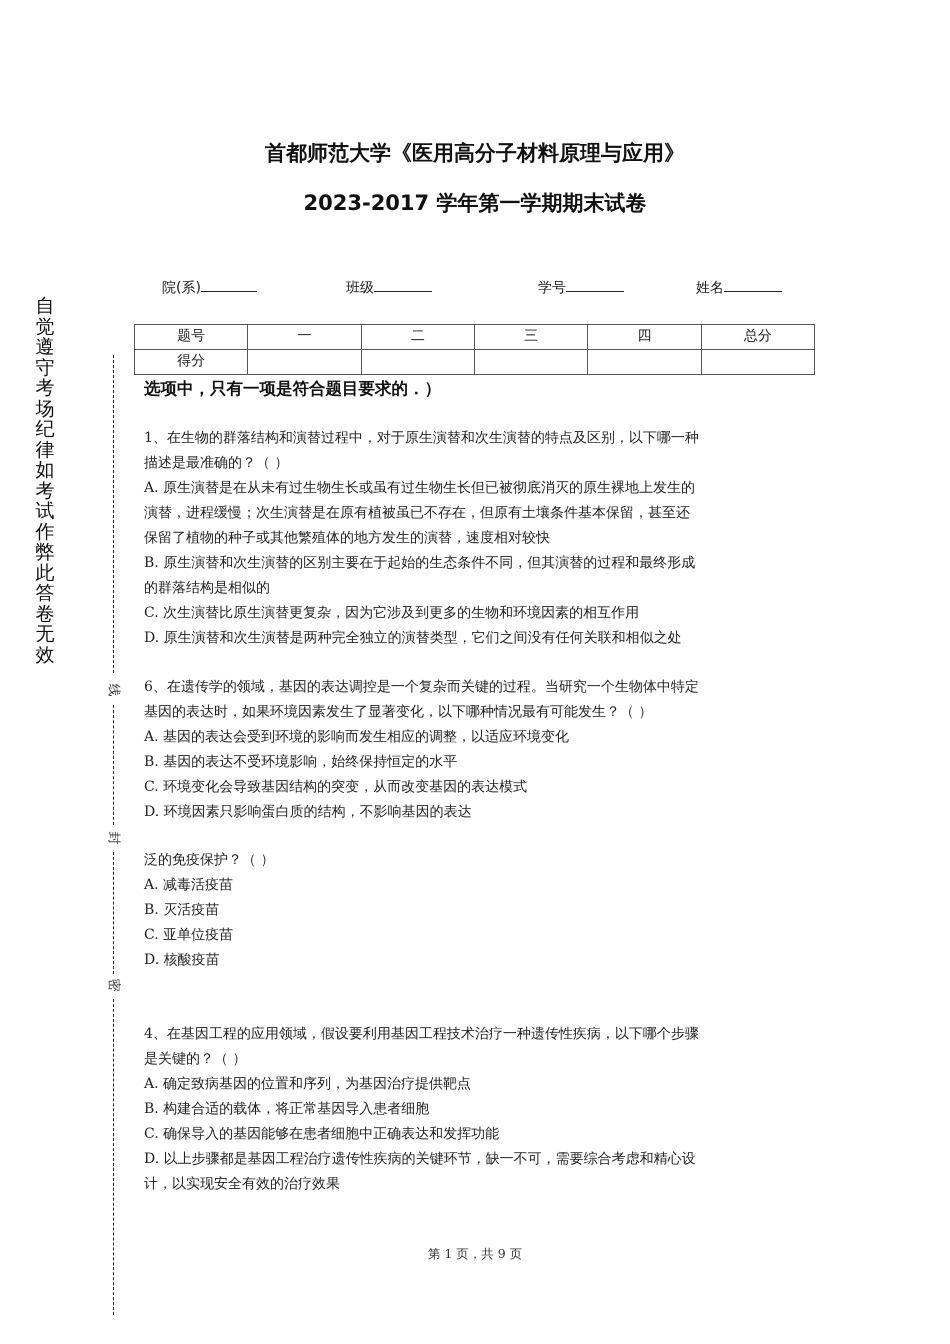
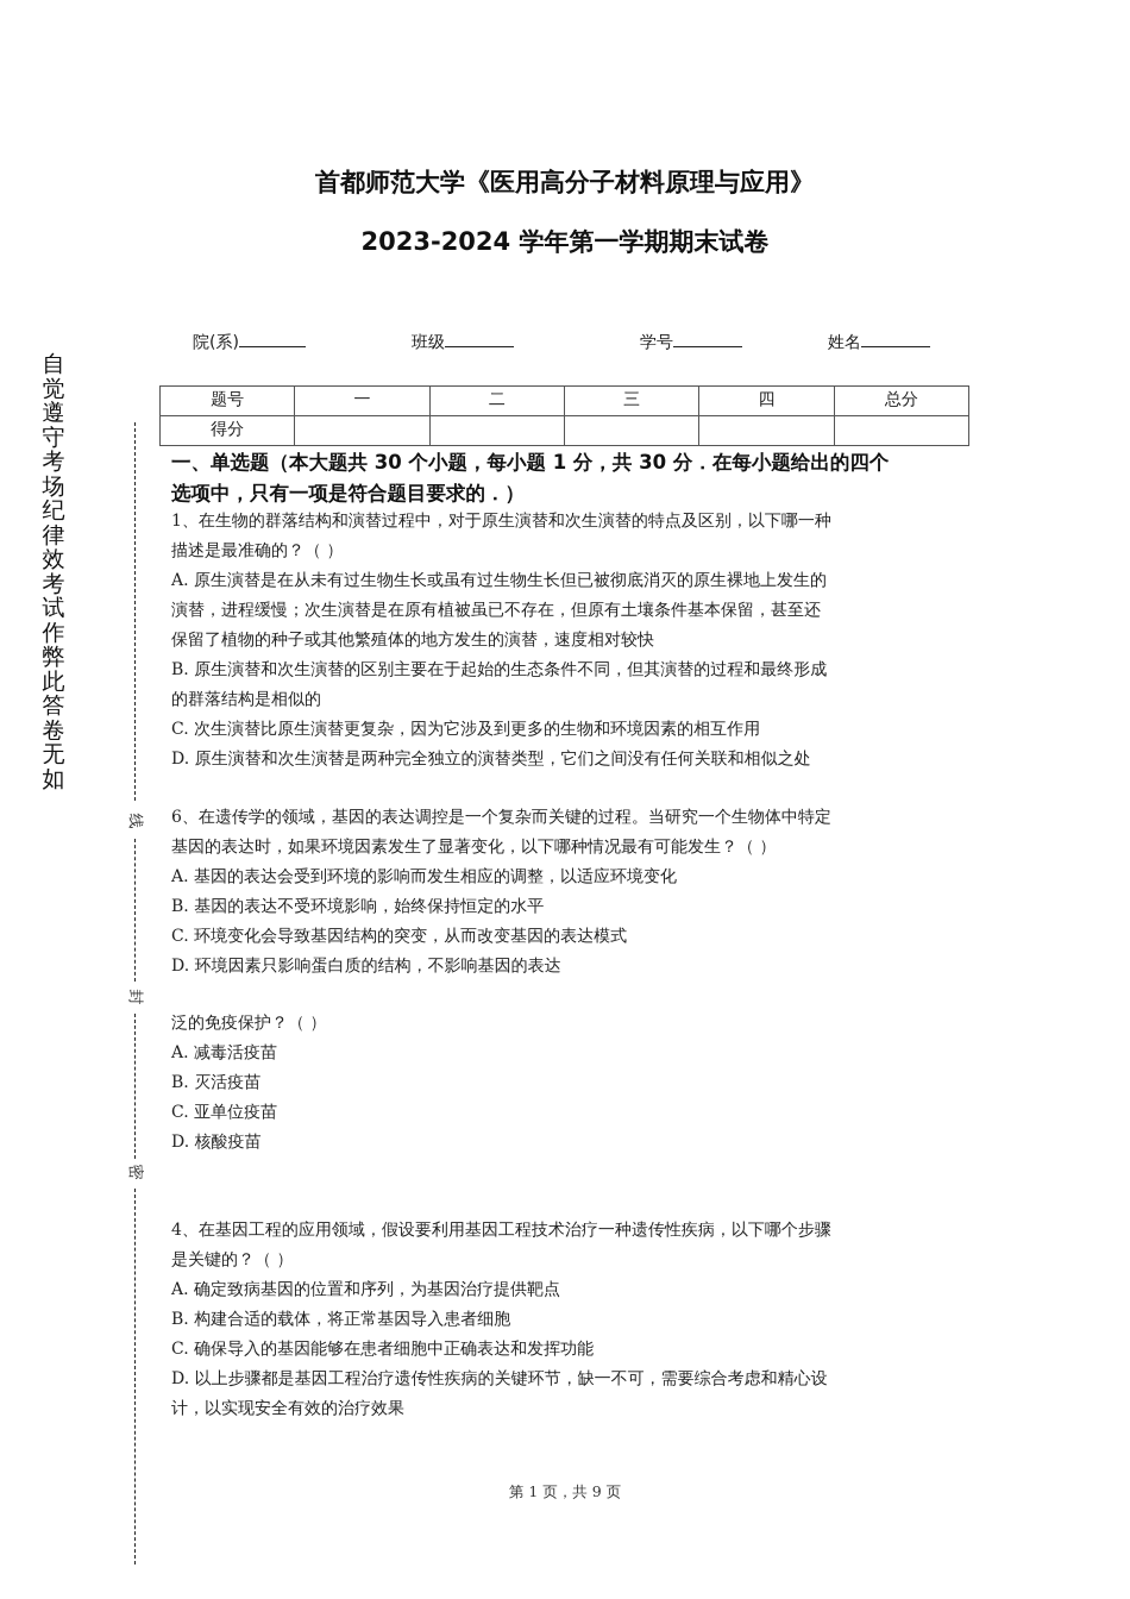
  自
  觉
  遵
  守
  考
  场
  纪
  律
- 如
+ 效
  考
  试
  作
  弊
  此
  答
  卷
  无
- 效
+ 如
  首都师范大学《医用高分子材料原理与应用》
- 2023-2017 学年第一学期期末试卷
+ 2023-2024 学年第一学期期末试卷
  院(系)
  班级
  学号
  姓名
  题号	一	二	三	四	总分
  得分
+ 一、单选题（本大题共 30 个小题，每小题 1 分，共 30 分．在每小题给出的四个
  选项中，只有一项是符合题目要求的．）
  1、在生物的群落结构和演替过程中，对于原生演替和次生演替的特点及区别，以下哪一种
  描述是最准确的？（ ）
  A. 原生演替是在从未有过生物生长或虽有过生物生长但已被彻底消灭的原生裸地上发生的
  演替，进程缓慢；次生演替是在原有植被虽已不存在，但原有土壤条件基本保留，甚至还
  保留了植物的种子或其他繁殖体的地方发生的演替，速度相对较快
  B. 原生演替和次生演替的区别主要在于起始的生态条件不同，但其演替的过程和最终形成
  的群落结构是相似的
  C. 次生演替比原生演替更复杂，因为它涉及到更多的生物和环境因素的相互作用
  D. 原生演替和次生演替是两种完全独立的演替类型，它们之间没有任何关联和相似之处
  6、在遗传学的领域，基因的表达调控是一个复杂而关键的过程。当研究一个生物体中特定
  基因的表达时，如果环境因素发生了显著变化，以下哪种情况最有可能发生？（ ）
  A. 基因的表达会受到环境的影响而发生相应的调整，以适应环境变化
  B. 基因的表达不受环境影响，始终保持恒定的水平
  C. 环境变化会导致基因结构的突变，从而改变基因的表达模式
  D. 环境因素只影响蛋白质的结构，不影响基因的表达
  泛的免疫保护？（ ）
  A. 减毒活疫苗
  B. 灭活疫苗
  C. 亚单位疫苗
  D. 核酸疫苗
  4、在基因工程的应用领域，假设要利用基因工程技术治疗一种遗传性疾病，以下哪个步骤
  是关键的？（ ）
  A. 确定致病基因的位置和序列，为基因治疗提供靶点
  B. 构建合适的载体，将正常基因导入患者细胞
  C. 确保导入的基因能够在患者细胞中正确表达和发挥功能
  D. 以上步骤都是基因工程治疗遗传性疾病的关键环节，缺一不可，需要综合考虑和精心设
  计，以实现安全有效的治疗效果
  第 1 页，共 9 页
